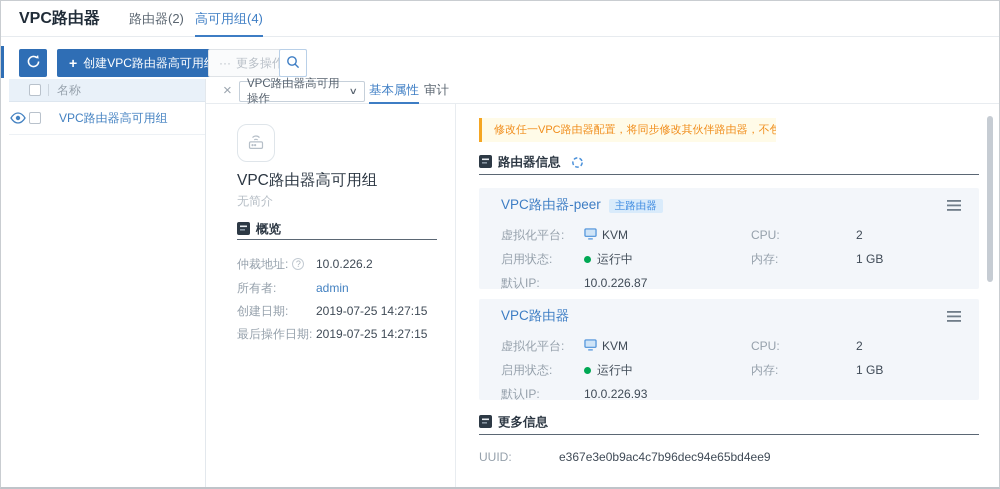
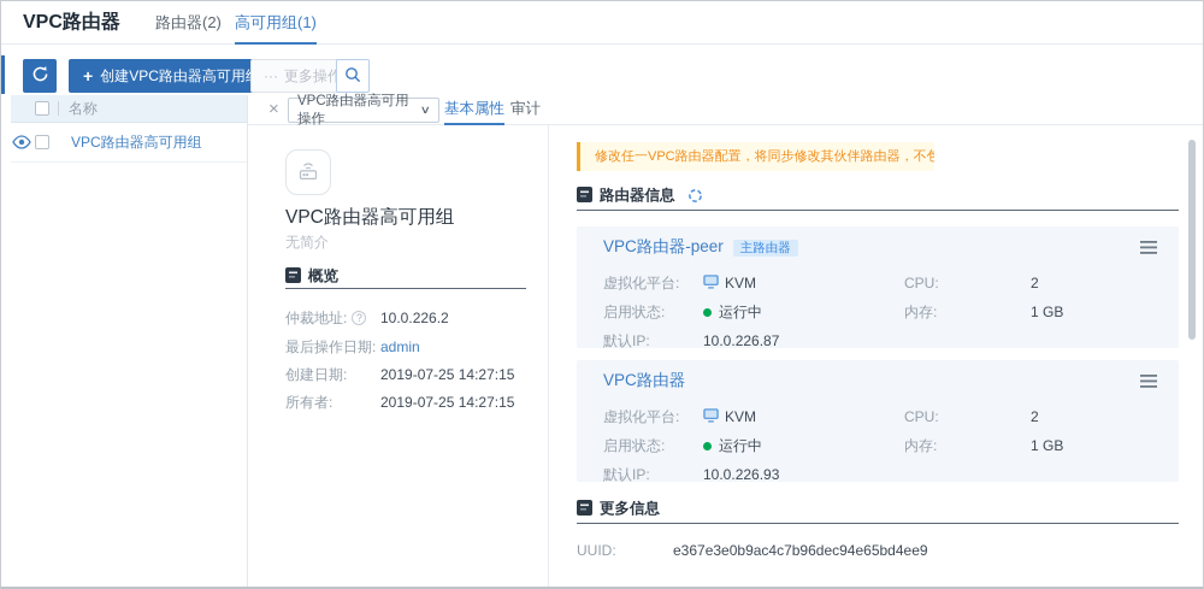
  VPC路由器
  路由器(2)
- 高可用组(4)
+ 高可用组(1)
  +
  创建VPC路由器高可用
  ···
  更多操作
  名称
  VPC路由器高可用组
  ×
  VPC路由器高可用操作
  ∨
  基本属性
  审计
  VPC路由器高可用组
  无简介
  概览
  仲裁地址:
  ?
  10.0.226.2
- 所有者:
+ 最后操作日期:
  admin
  创建日期:
  2019-07-25 14:27:15
- 最后操作日期:
+ 所有者:
  2019-07-25 14:27:15
  路由器信息
  VPC路由器-peer
  主路由器
  虚拟化平台:
  KVM
  CPU:
  2
  启用状态:
  运行中
  内存:
  1 GB
  默认IP:
  10.0.226.87
  VPC路由器
  虚拟化平台:
  KVM
  CPU:
  2
  启用状态:
  运行中
  内存:
  1 GB
  默认IP:
  10.0.226.93
  更多信息
  UUID:
  e367e3e0b9ac4c7b96dec94e65bd4ee9
